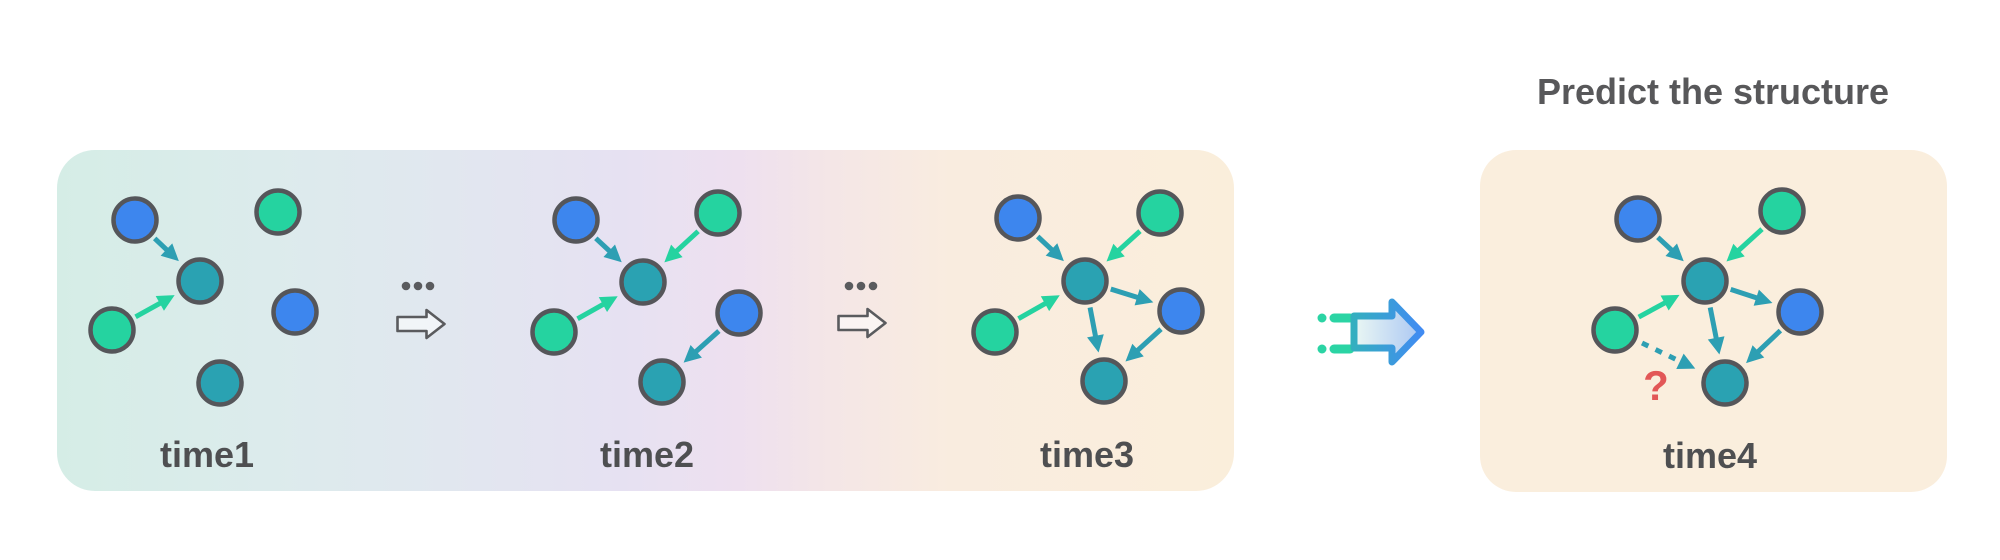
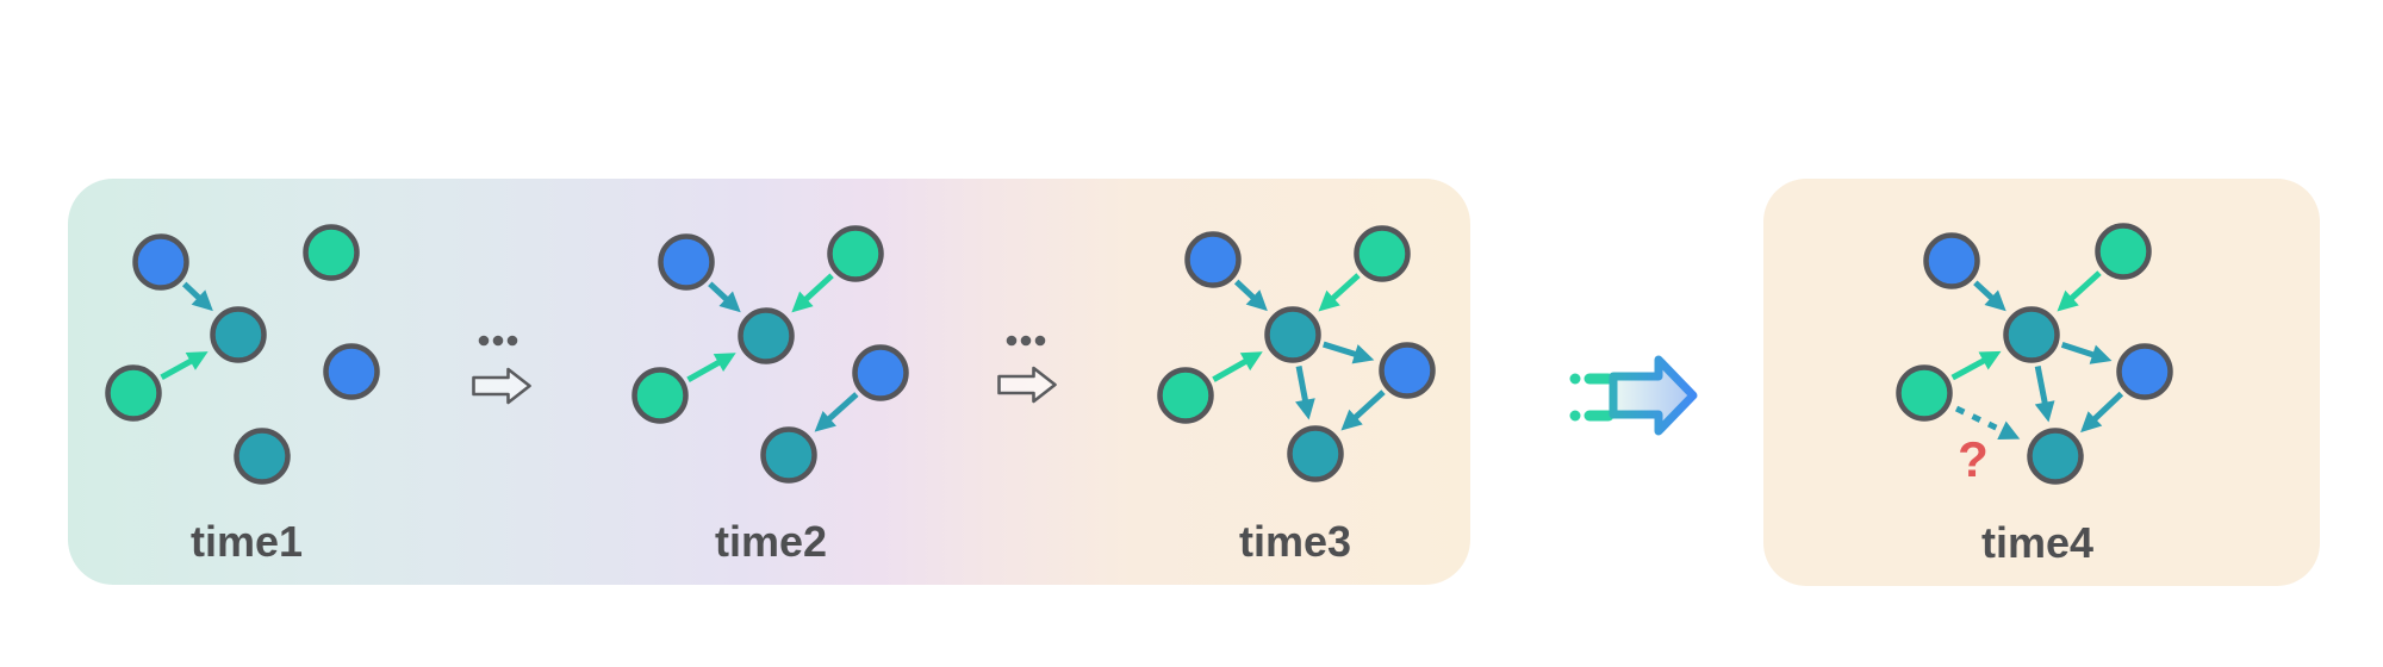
- Predict the structure
  time1
  time2
  time3
  time4
  ?
